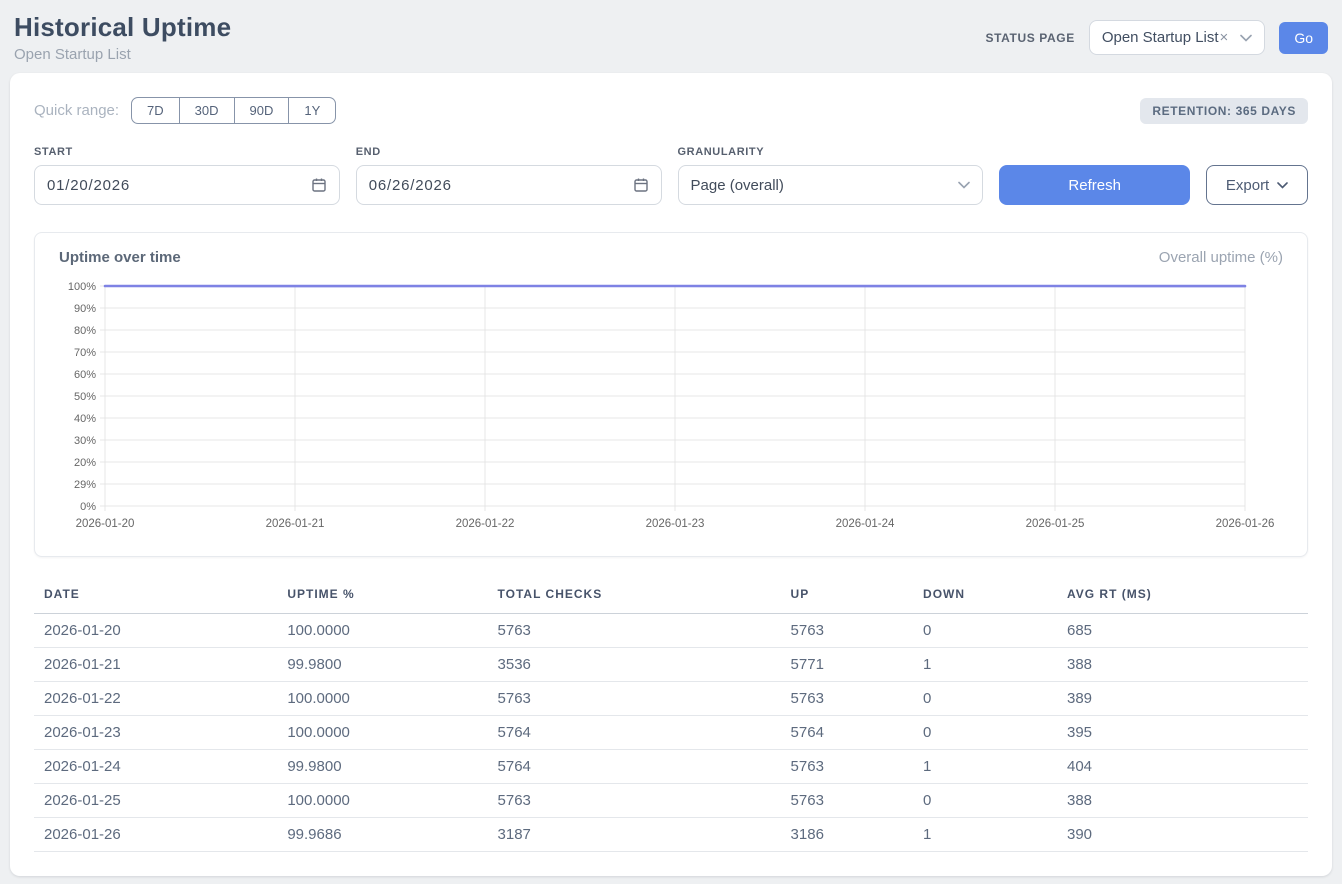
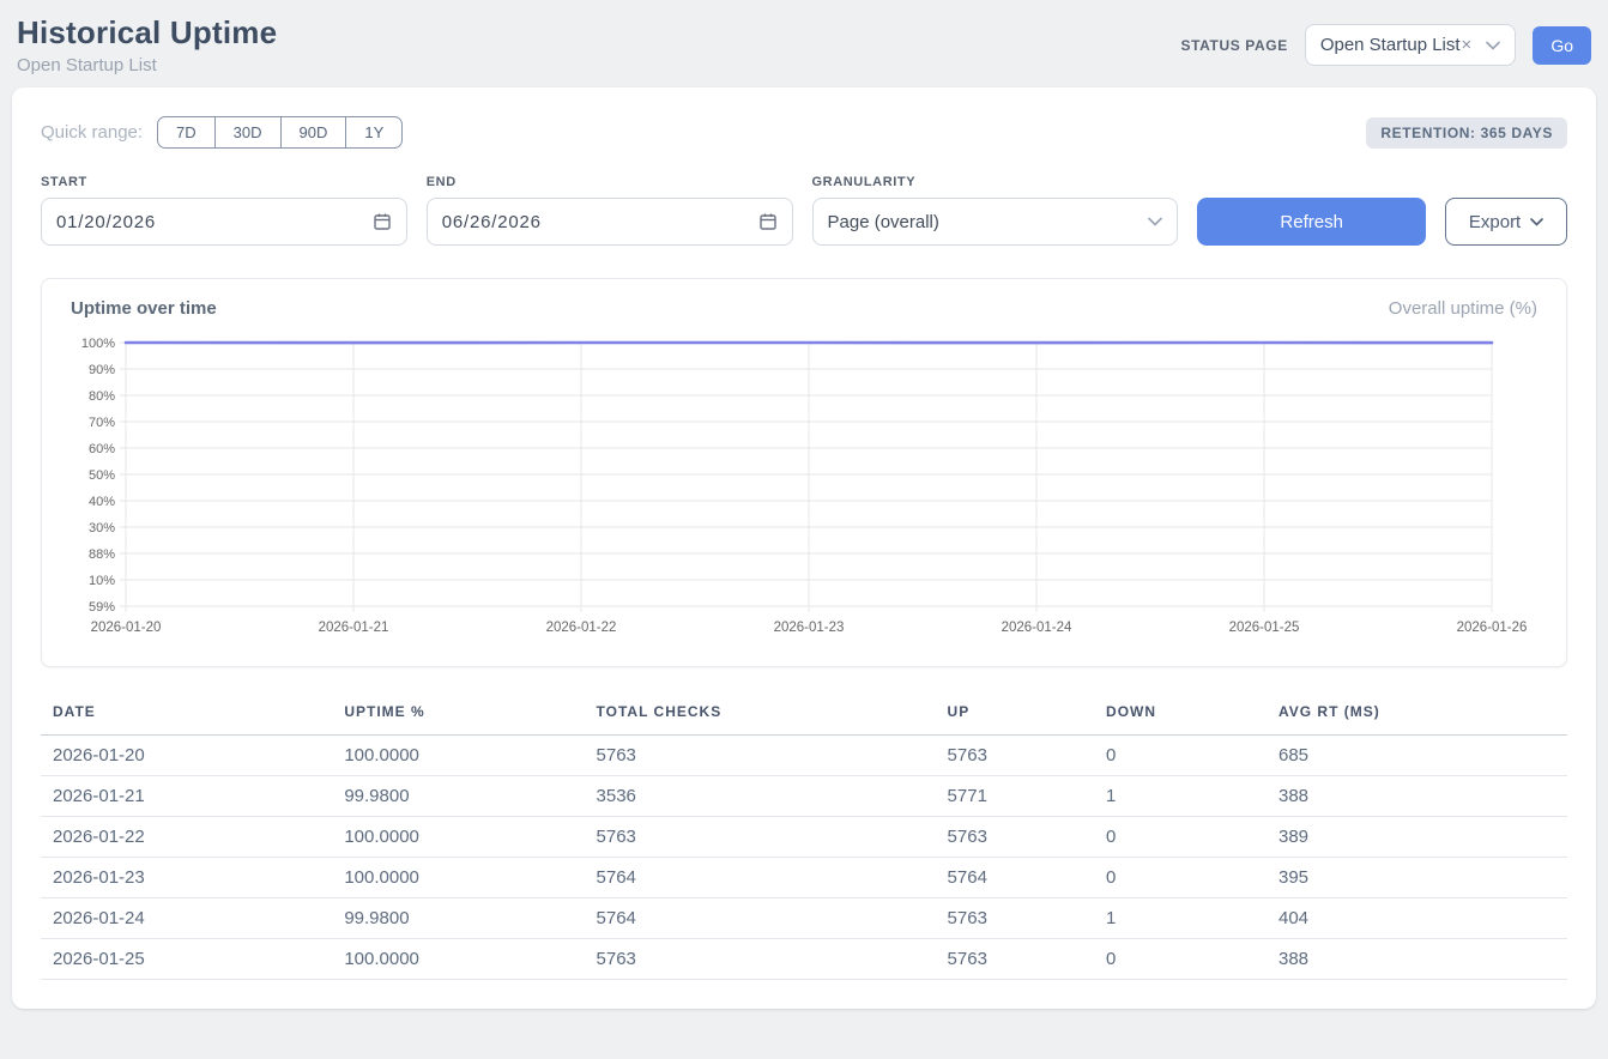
  Historical Uptime
  Open Startup List
  STATUS PAGE
  Open Startup List
  ×
  Go
  Quick range:
  7D
  30D
  90D
  1Y
  RETENTION: 365 DAYS
  START
  01/20/2026
  END
  06/26/2026
  GRANULARITY
  Page (overall)
  Refresh
  Export
  Uptime over time
  Overall uptime (%)
- 0%
+ 59%
- 29%
+ 10%
- 20%
+ 88%
  30%
  40%
  50%
  60%
  70%
  80%
  90%
  100%
  2026-01-20
  2026-01-21
  2026-01-22
  2026-01-23
  2026-01-24
  2026-01-25
  2026-01-26
  DATE	UPTIME %	TOTAL CHECKS	UP	DOWN	AVG RT (MS)
  2026-01-20	100.0000	5763	5763	0	685
  2026-01-21	99.9800	3536	5771	1	388
  2026-01-22	100.0000	5763	5763	0	389
  2026-01-23	100.0000	5764	5764	0	395
  2026-01-24	99.9800	5764	5763	1	404
  2026-01-25	100.0000	5763	5763	0	388
- 2026-01-26	99.9686	3187	3186	1	390
